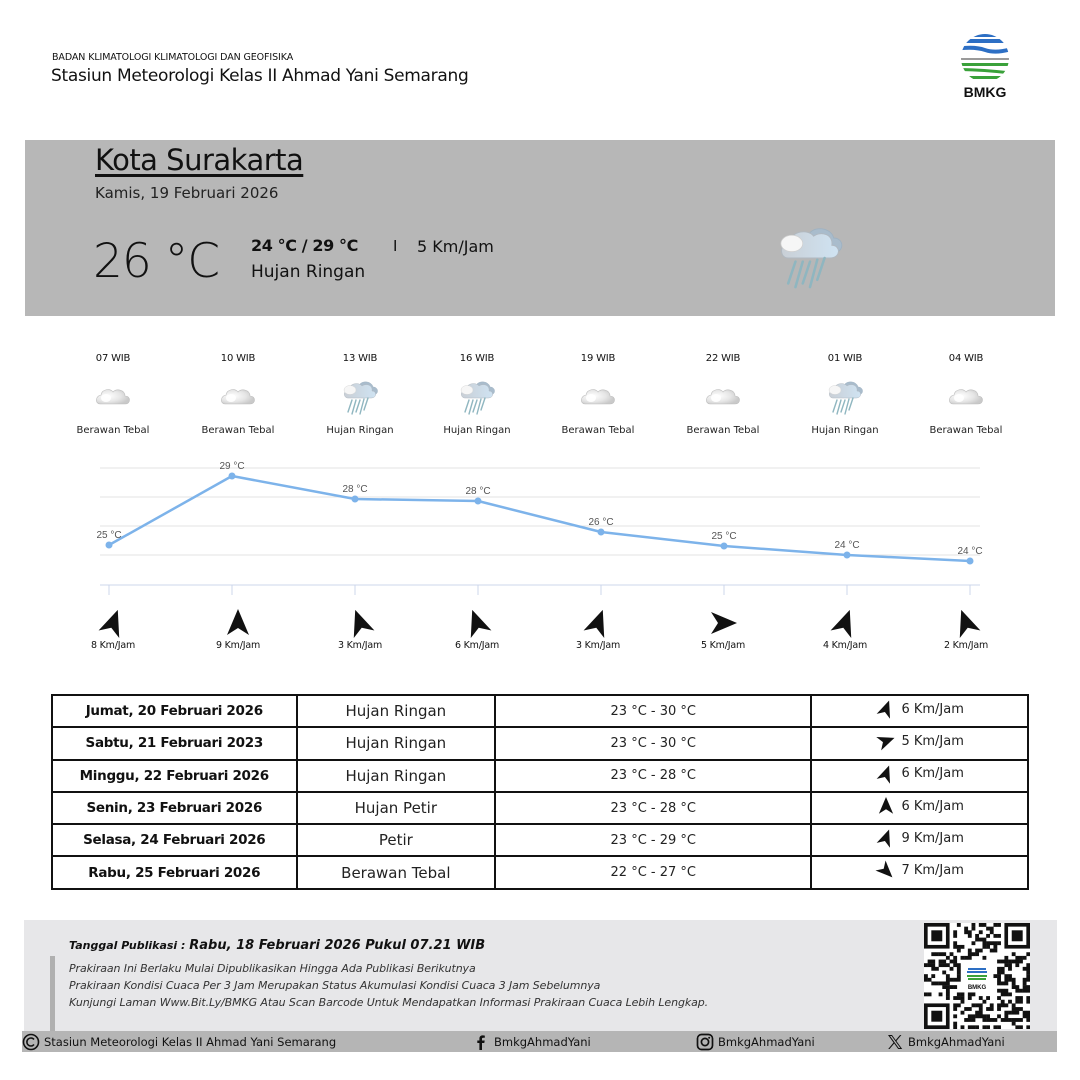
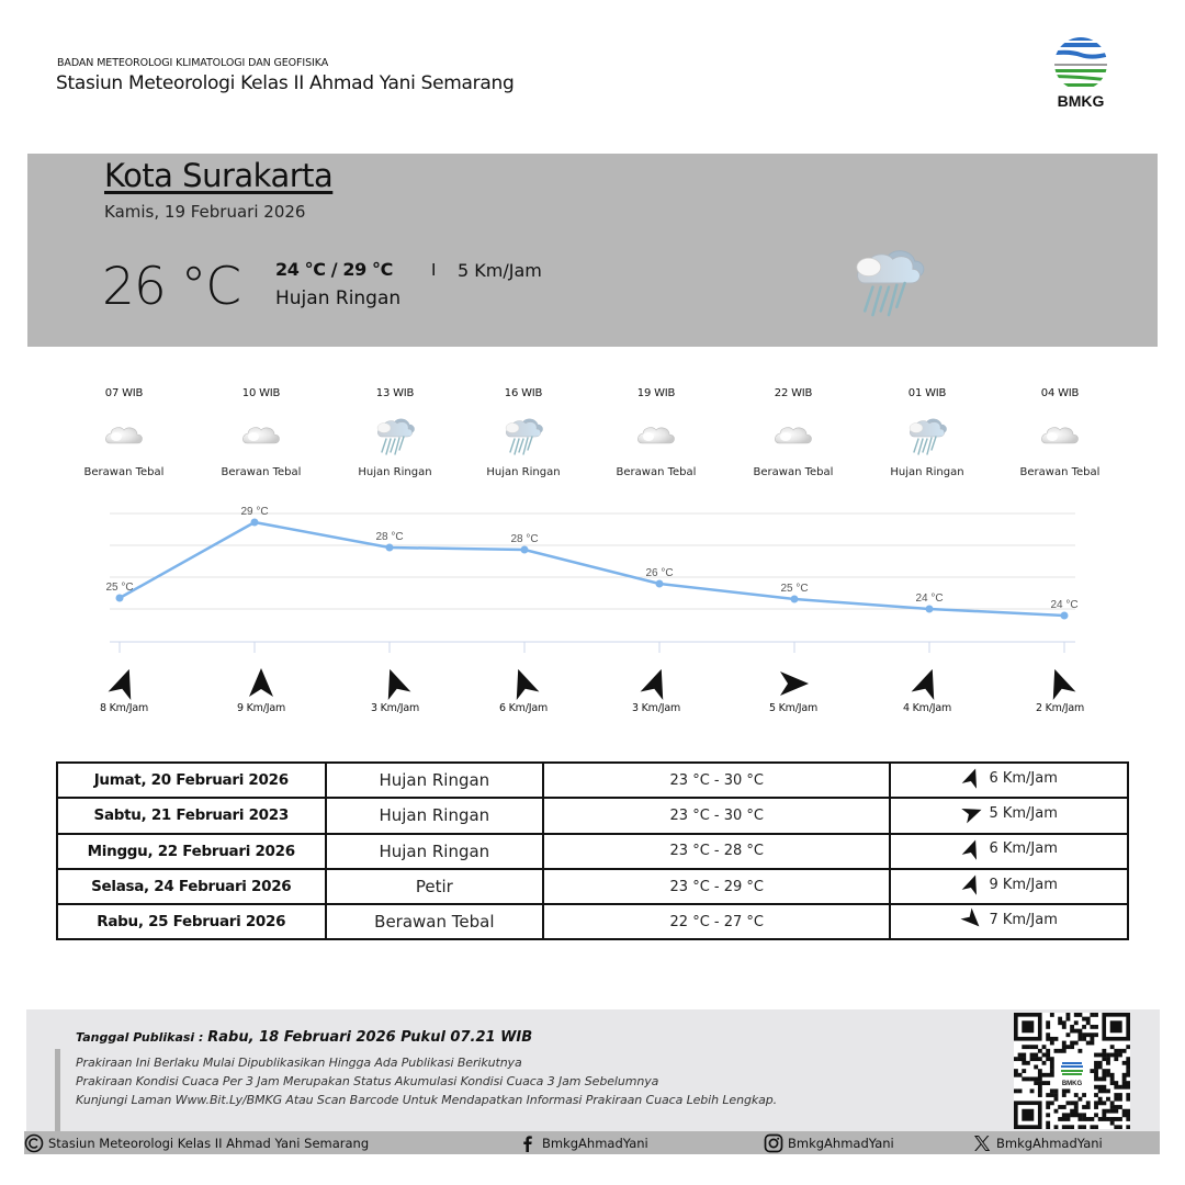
- BADAN KLIMATOLOGI KLIMATOLOGI DAN GEOFISIKA
+ BADAN METEOROLOGI KLIMATOLOGI DAN GEOFISIKA
  Stasiun Meteorologi Kelas II Ahmad Yani Semarang
  BMKG
  Kota Surakarta
  Kamis, 19 Februari 2026
  26 °C
  24 °C / 29 °C
  I
  5 Km/Jam
  Hujan Ringan
  07 WIB
  Berawan Tebal
  10 WIB
  Berawan Tebal
  13 WIB
  Hujan Ringan
  16 WIB
  Hujan Ringan
  19 WIB
  Berawan Tebal
  22 WIB
  Berawan Tebal
  01 WIB
  Hujan Ringan
  04 WIB
  Berawan Tebal
  25 °C
  29 °C
  28 °C
  28 °C
  26 °C
  25 °C
  24 °C
  24 °C
  8 Km/Jam
  9 Km/Jam
  3 Km/Jam
  6 Km/Jam
  3 Km/Jam
  5 Km/Jam
  4 Km/Jam
  2 Km/Jam
  Jumat, 20 Februari 2026	Hujan Ringan	23 °C - 30 °C	6 Km/Jam
  Sabtu, 21 Februari 2023	Hujan Ringan	23 °C - 30 °C	5 Km/Jam
  Minggu, 22 Februari 2026	Hujan Ringan	23 °C - 28 °C	6 Km/Jam
- Senin, 23 Februari 2026	Hujan Petir	23 °C - 28 °C	6 Km/Jam
  Selasa, 24 Februari 2026	Petir	23 °C - 29 °C	9 Km/Jam
  Rabu, 25 Februari 2026	Berawan Tebal	22 °C - 27 °C	7 Km/Jam
  Tanggal Publikasi : Rabu, 18 Februari 2026 Pukul 07.21 WIB
  Prakiraan Ini Berlaku Mulai Dipublikasikan Hingga Ada Publikasi Berikutnya
  Prakiraan Kondisi Cuaca Per 3 Jam Merupakan Status Akumulasi Kondisi Cuaca 3 Jam Sebelumnya
  Kunjungi Laman Www.Bit.Ly/BMKG Atau Scan Barcode Untuk Mendapatkan Informasi Prakiraan Cuaca Lebih Lengkap.
  Stasiun Meteorologi Kelas II Ahmad Yani Semarang
  BmkgAhmadYani
  BmkgAhmadYani
  BmkgAhmadYani
